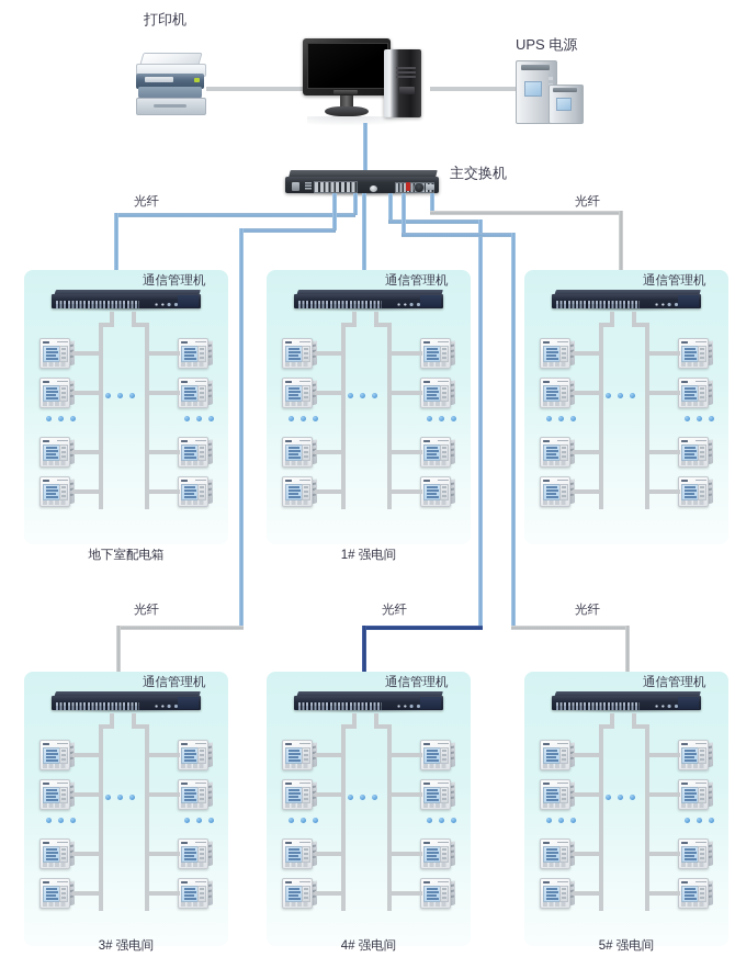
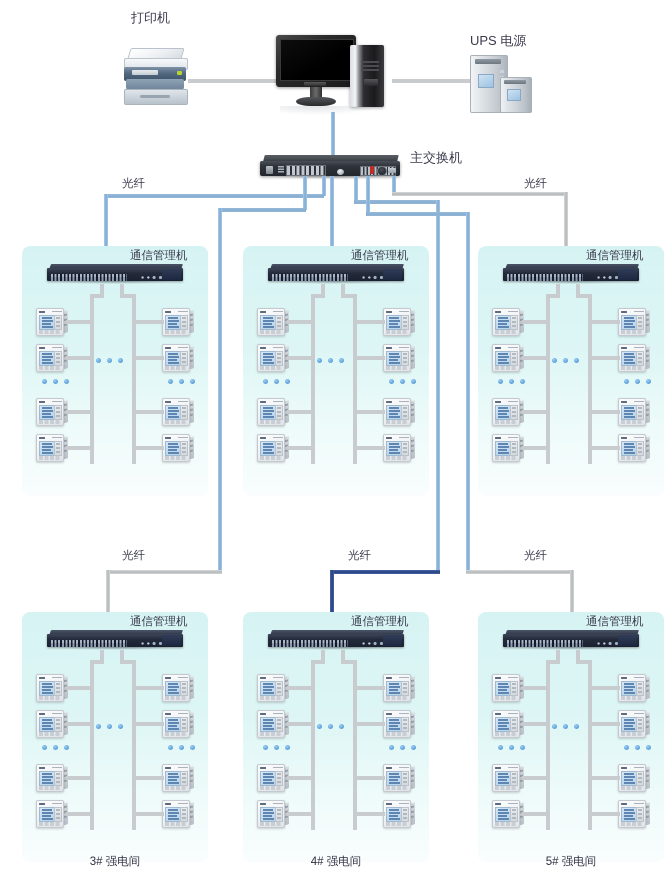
  打印机
  UPS 电源
  主交换机
  光纤
  光纤
  光纤
  光纤
  光纤
  通信管理机
  通信管理机
  通信管理机
  通信管理机
  通信管理机
  通信管理机
- 地下室配电箱
- 1# 强电间
  3# 强电间
  4# 强电间
  5# 强电间
